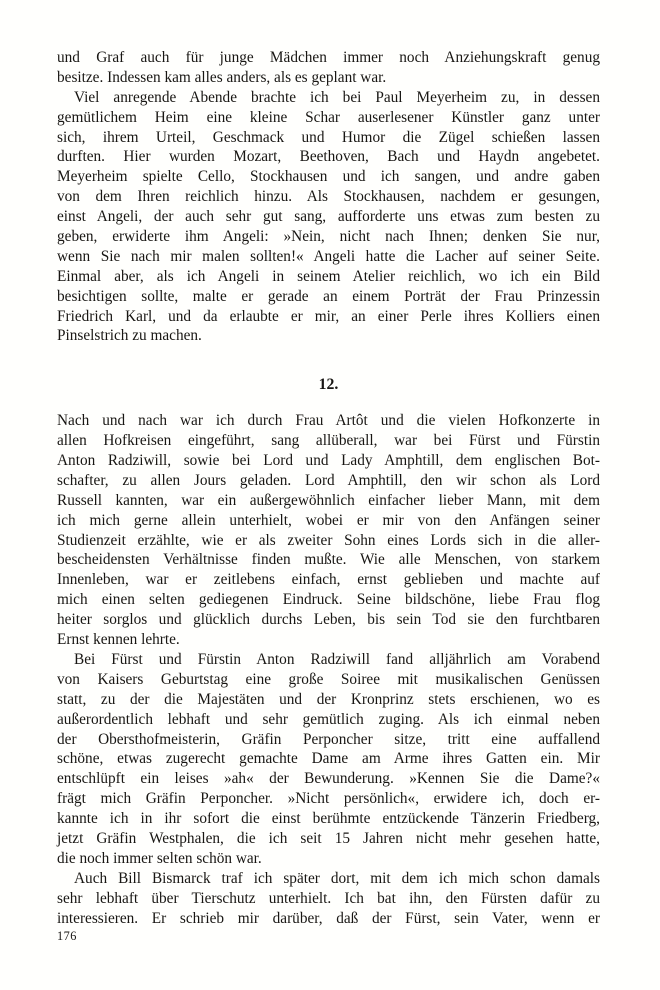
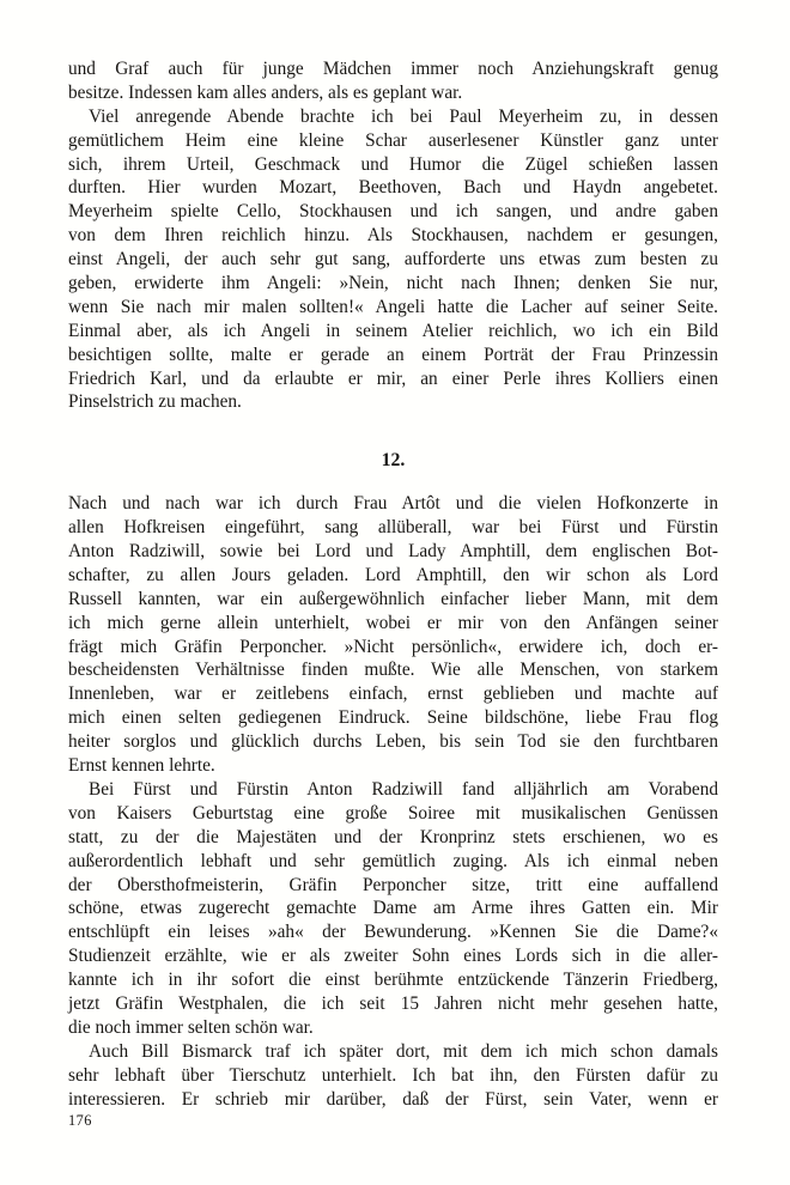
  und Graf auch für junge Mädchen immer noch Anziehungskraft genug
  besitze. Indessen kam alles anders, als es geplant war.
  Viel anregende Abende brachte ich bei Paul Meyerheim zu, in dessen
  gemütlichem Heim eine kleine Schar auserlesener Künstler ganz unter
  sich, ihrem Urteil, Geschmack und Humor die Zügel schießen lassen
  durften. Hier wurden Mozart, Beethoven, Bach und Haydn angebetet.
  Meyerheim spielte Cello, Stockhausen und ich sangen, und andre gaben
  von dem Ihren reichlich hinzu. Als Stockhausen, nachdem er gesungen,
  einst Angeli, der auch sehr gut sang, aufforderte uns etwas zum besten zu
  geben, erwiderte ihm Angeli: »Nein, nicht nach Ihnen; denken Sie nur,
  wenn Sie nach mir malen sollten!« Angeli hatte die Lacher auf seiner Seite.
  Einmal aber, als ich Angeli in seinem Atelier reichlich, wo ich ein Bild
  besichtigen sollte, malte er gerade an einem Porträt der Frau Prinzessin
  Friedrich Karl, und da erlaubte er mir, an einer Perle ihres Kolliers einen
  Pinselstrich zu machen.
  12.
  Nach und nach war ich durch Frau Artôt und die vielen Hofkonzerte in
  allen Hofkreisen eingeführt, sang allüberall, war bei Fürst und Fürstin
  Anton Radziwill, sowie bei Lord und Lady Amphtill, dem englischen Bot-
  schafter, zu allen Jours geladen. Lord Amphtill, den wir schon als Lord
  Russell kannten, war ein außergewöhnlich einfacher lieber Mann, mit dem
  ich mich gerne allein unterhielt, wobei er mir von den Anfängen seiner
- Studienzeit erzählte, wie er als zweiter Sohn eines Lords sich in die aller-
+ frägt mich Gräfin Perponcher. »Nicht persönlich«, erwidere ich, doch er-
  bescheidensten Verhältnisse finden mußte. Wie alle Menschen, von starkem
  Innenleben, war er zeitlebens einfach, ernst geblieben und machte auf
  mich einen selten gediegenen Eindruck. Seine bildschöne, liebe Frau flog
  heiter sorglos und glücklich durchs Leben, bis sein Tod sie den furchtbaren
  Ernst kennen lehrte.
  Bei Fürst und Fürstin Anton Radziwill fand alljährlich am Vorabend
  von Kaisers Geburtstag eine große Soiree mit musikalischen Genüssen
  statt, zu der die Majestäten und der Kronprinz stets erschienen, wo es
  außerordentlich lebhaft und sehr gemütlich zuging. Als ich einmal neben
  der Obersthofmeisterin, Gräfin Perponcher sitze, tritt eine auffallend
  schöne, etwas zugerecht gemachte Dame am Arme ihres Gatten ein. Mir
  entschlüpft ein leises »ah« der Bewunderung. »Kennen Sie die Dame?«
- frägt mich Gräfin Perponcher. »Nicht persönlich«, erwidere ich, doch er-
+ Studienzeit erzählte, wie er als zweiter Sohn eines Lords sich in die aller-
  kannte ich in ihr sofort die einst berühmte entzückende Tänzerin Friedberg,
  jetzt Gräfin Westphalen, die ich seit 15 Jahren nicht mehr gesehen hatte,
  die noch immer selten schön war.
  Auch Bill Bismarck traf ich später dort, mit dem ich mich schon damals
  sehr lebhaft über Tierschutz unterhielt. Ich bat ihn, den Fürsten dafür zu
  interessieren. Er schrieb mir darüber, daß der Fürst, sein Vater, wenn er
  176
